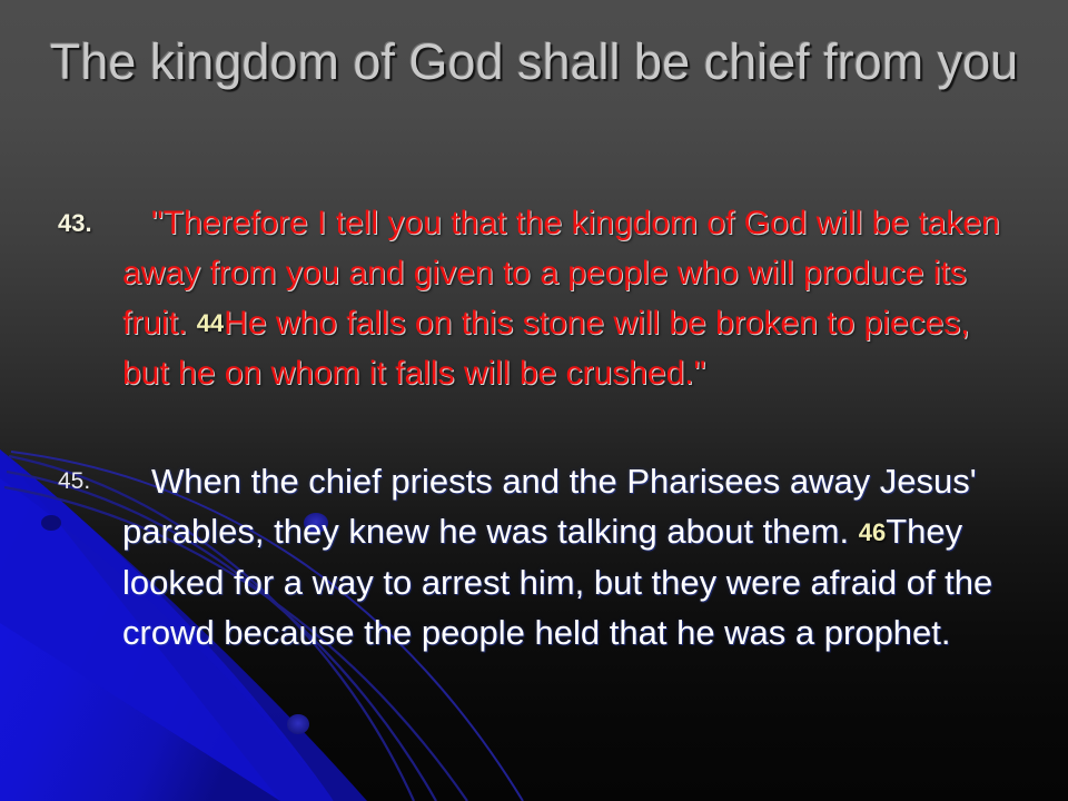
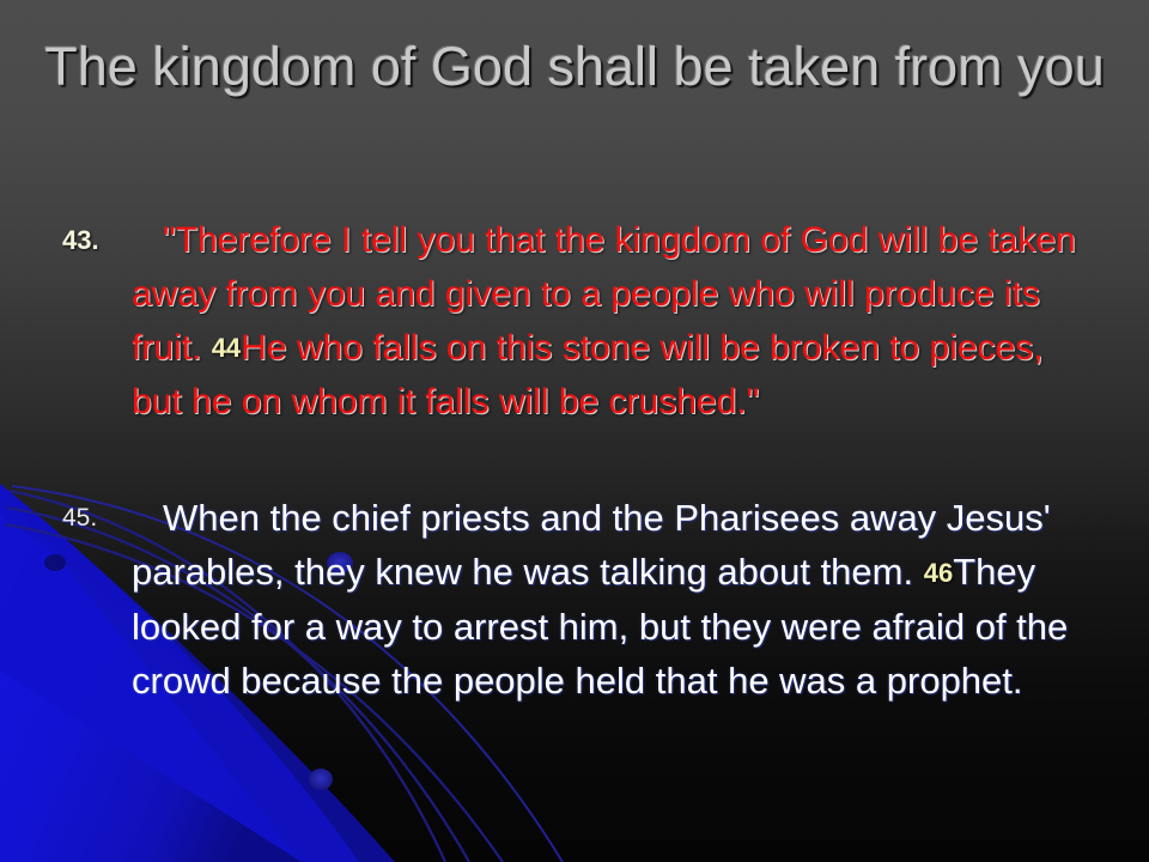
- The kingdom of God shall be chief from you
+ The kingdom of God shall be taken from you
  43.
  "Therefore I tell you that the kingdom of God will be taken away from you and given to a people who will produce its fruit. 44He who falls on this stone will be broken to pieces, but he on whom it falls will be crushed."
  45.
  When the chief priests and the Pharisees away Jesus' parables, they knew he was talking about them. 46They looked for a way to arrest him, but they were afraid of the crowd because the people held that he was a prophet.
